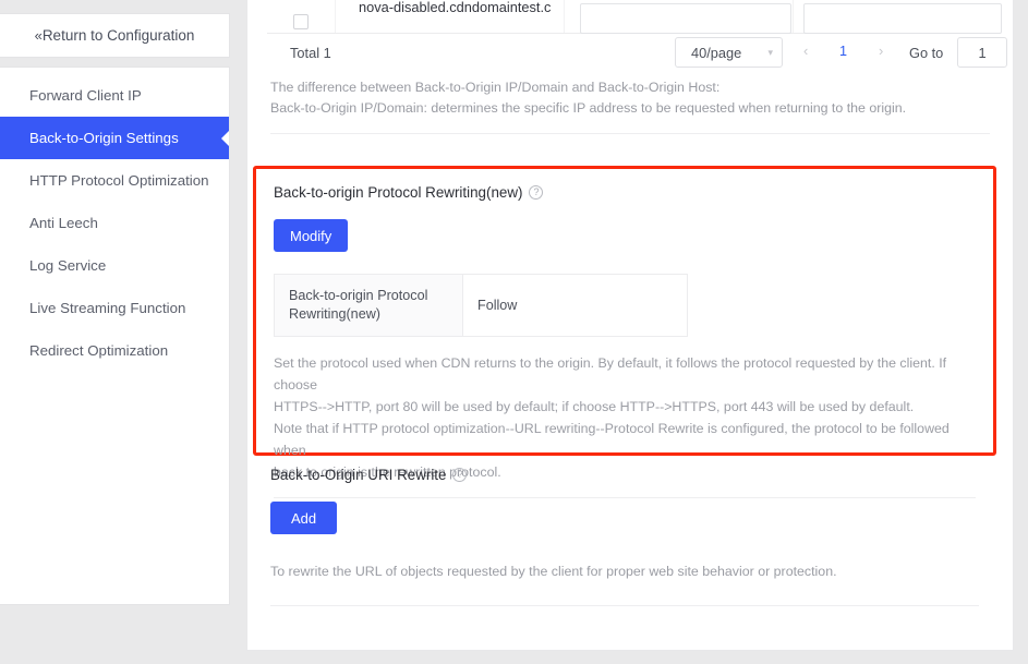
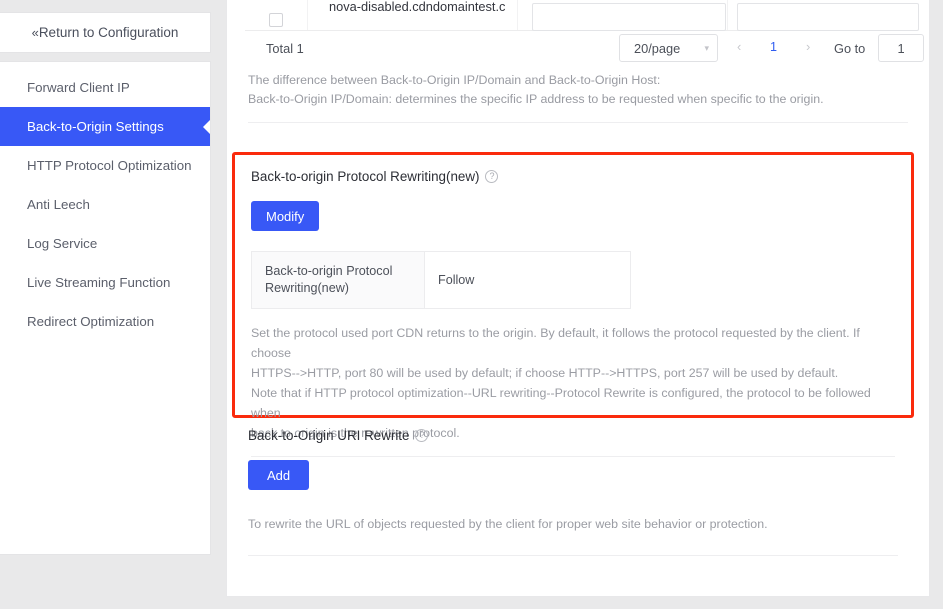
  «
  Return to Configuration
  Forward Client IP
  Back-to-Origin Settings
  HTTP Protocol Optimization
  Anti Leech
  Log Service
  Live Streaming Function
  Redirect Optimization
  nova-disabled.cdndomaintest.c
  Total 1
- 40/page
+ 20/page
  ▾
  ‹
  1
  ›
  Go to
  1
  The difference between Back-to-Origin IP/Domain and Back-to-Origin Host:
- Back-to-Origin IP/Domain: determines the specific IP address to be requested when returning to the origin.
+ Back-to-Origin IP/Domain: determines the specific IP address to be requested when specific to the origin.
  Back-to-origin Protocol Rewriting(new)
  ?
  Modify
  Back-to-origin Protocol Rewriting(new)	Follow
- Set the protocol used when CDN returns to the origin. By default, it follows the protocol requested by the client. If choose
+ Set the protocol used port CDN returns to the origin. By default, it follows the protocol requested by the client. If choose
- HTTPS-->HTTP, port 80 will be used by default; if choose HTTP-->HTTPS, port 443 will be used by default.
+ HTTPS-->HTTP, port 80 will be used by default; if choose HTTP-->HTTPS, port 257 will be used by default.
  Note that if HTTP protocol optimization--URL rewriting--Protocol Rewrite is configured, the protocol to be followed when
  back to origin is the rewritten protocol.
  Back-to-Origin URI Rewrite
  ?
  Add
  To rewrite the URL of objects requested by the client for proper web site behavior or protection.
